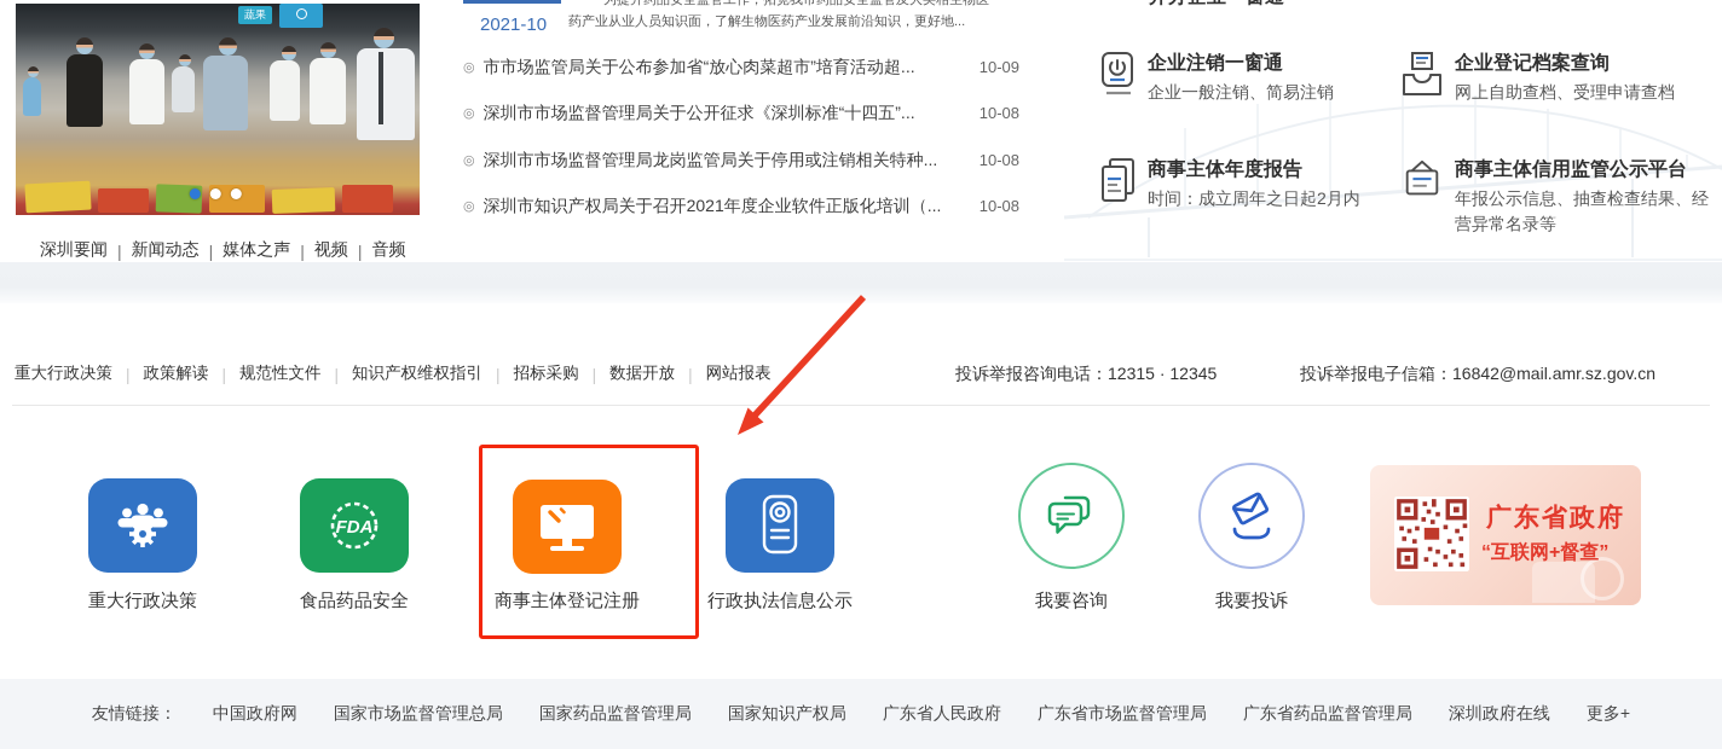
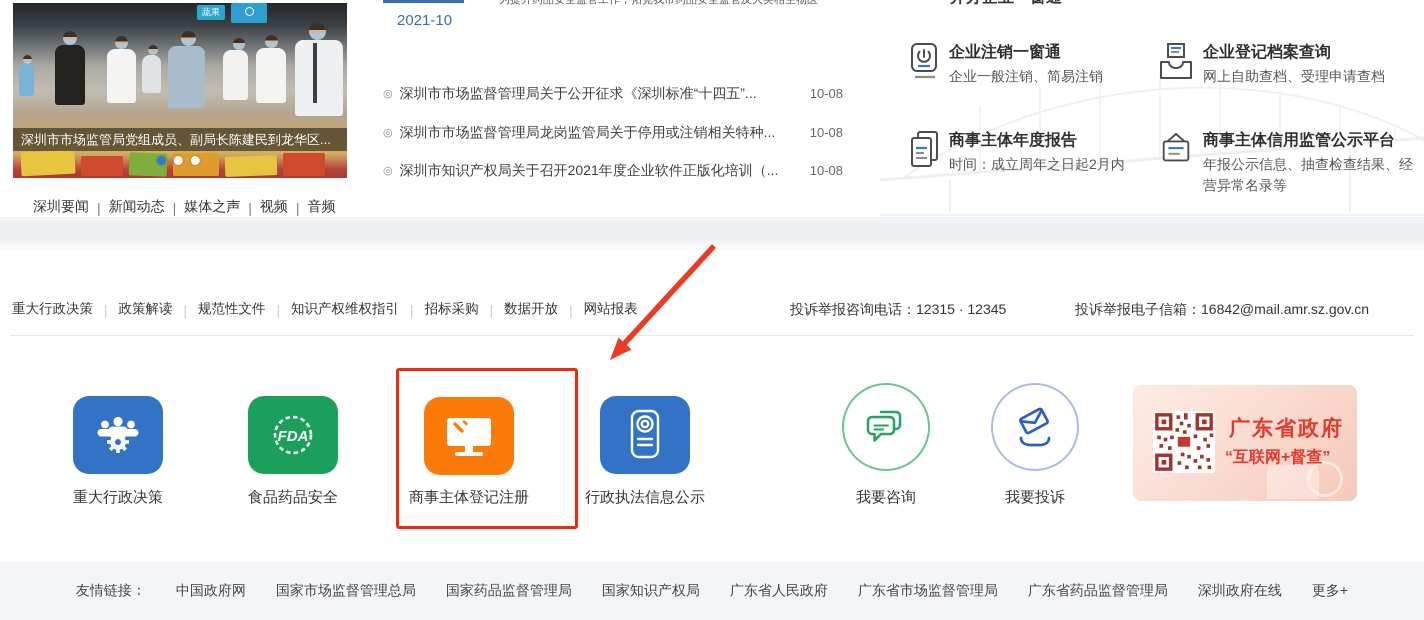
  蔬果
+ 深圳市市场监管局党组成员、副局长陈建民到龙华区...
  深圳要闻
  |
  新闻动态
  |
  媒体之声
  |
  视频
  |
  音频
  2021-10
  为提升药品安全监管工作，拓宽我市药品安全监管及大类相生物医
- 药产业从业人员知识面，了解生物医药产业发展前沿知识，更好地...
- ◎ 市市场监管局关于公布参加省“放心肉菜超市”培育活动超...
- 10-09
  ◎ 深圳市市场监督管理局关于公开征求《深圳标准“十四五”...
  10-08
  ◎ 深圳市市场监督管理局龙岗监管局关于停用或注销相关特种...
  10-08
  ◎ 深圳市知识产权局关于召开2021年度企业软件正版化培训（...
  10-08
  企业注销一窗通
  企业一般注销、简易注销
  企业登记档案查询
  网上自助查档、受理申请查档
  商事主体年度报告
  时间：成立周年之日起2月内
  商事主体信用监管公示平台
  年报公示信息、抽查检查结果、经营异常名录等
  重大行政决策
  |
  政策解读
  |
  规范性文件
  |
  知识产权维权指引
  |
  招标采购
  |
  数据开放
  |
  网站报表
  投诉举报咨询电话：12315 · 12345
  投诉举报电子信箱：16842@mail.amr.sz.gov.cn
  重大行政决策
  FDA
  食品药品安全
  商事主体登记注册
  行政执法信息公示
  我要咨询
  我要投诉
  广东省政府
  “互联网+督查”
  友情链接：
  中国政府网
  国家市场监督管理总局
  国家药品监督管理局
  国家知识产权局
  广东省人民政府
  广东省市场监督管理局
  广东省药品监督管理局
  深圳政府在线
  更多+
